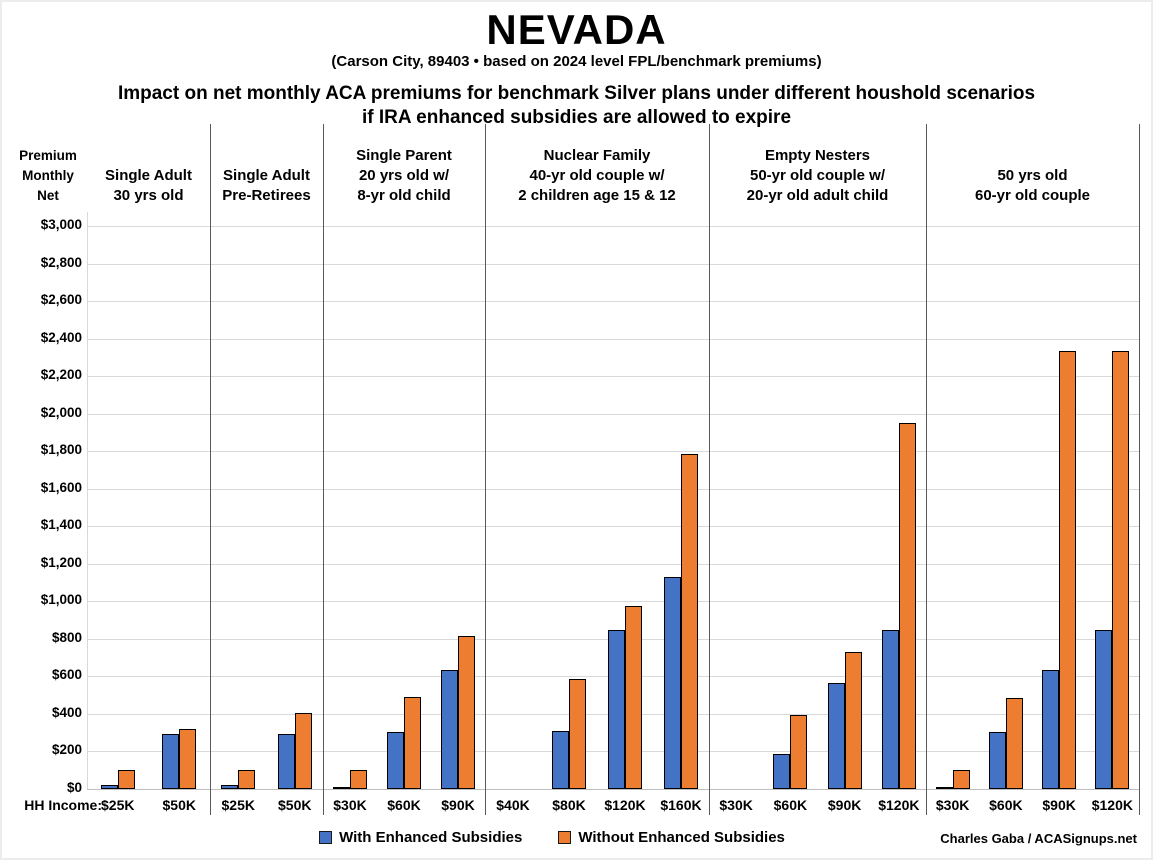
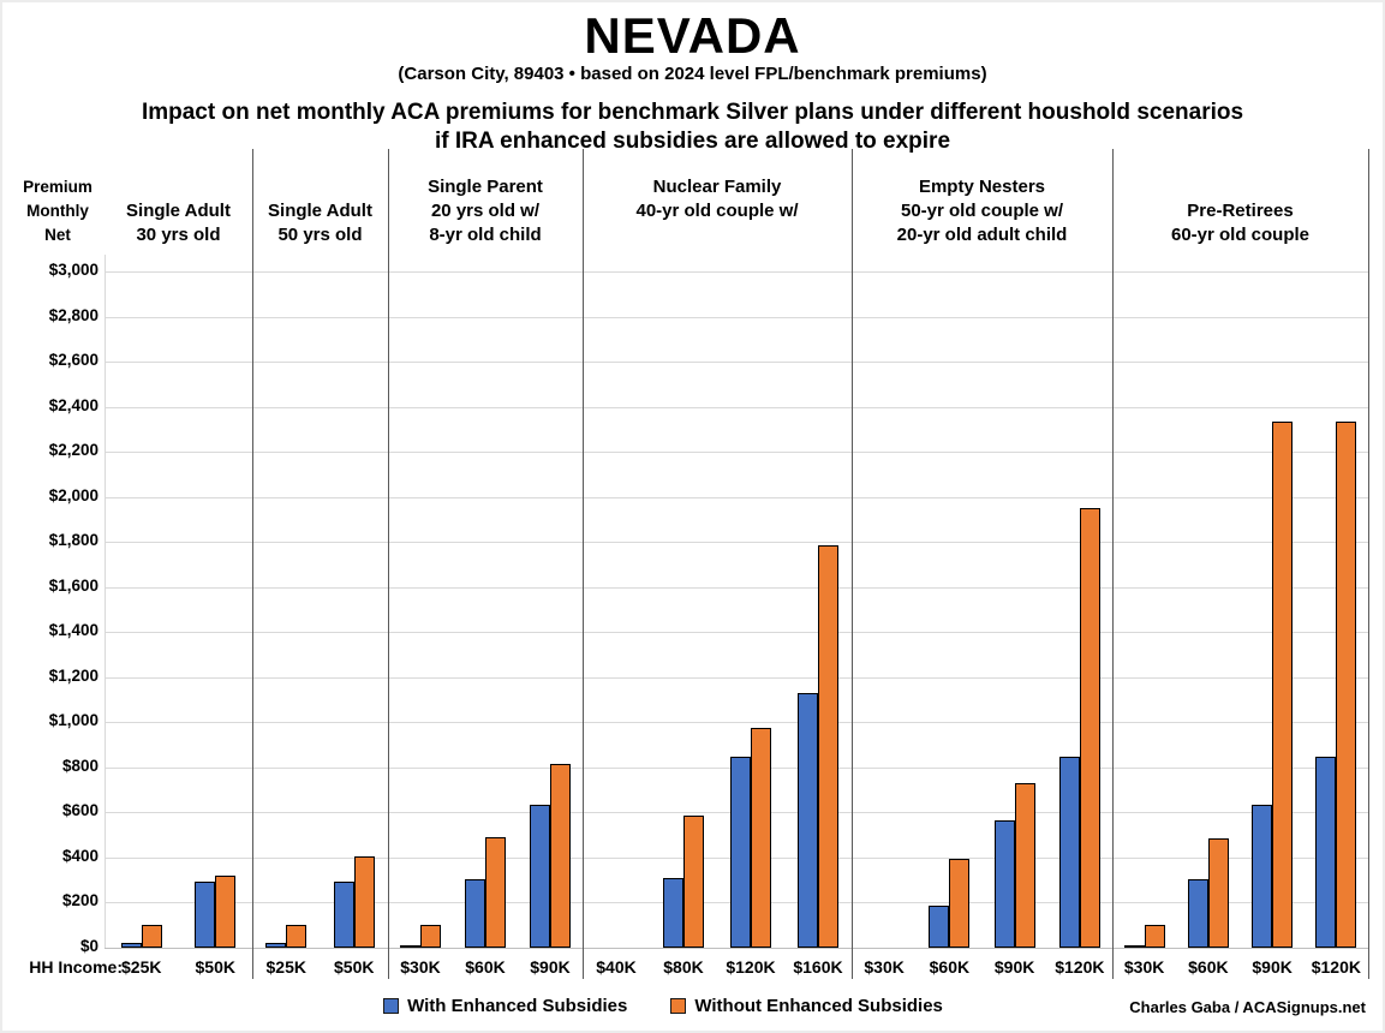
  NEVADA
  (Carson City, 89403 • based on 2024 level FPL/benchmark premiums)
  Impact on net monthly ACA premiums for benchmark Silver plans under different houshold scenarios
  if IRA enhanced subsidies are allowed to expire
  Premium
  Monthly
  Net
  $3,000
  $2,800
  $2,600
  $2,400
  $2,200
  $2,000
  $1,800
  $1,600
  $1,400
  $1,200
  $1,000
  $800
  $600
  $400
  $200
  $0
  Single Adult
  30 yrs old
  Single Adult
- Pre-Retirees
+ 50 yrs old
  Single Parent
  20 yrs old w/
  8-yr old child
  Nuclear Family
  40-yr old couple w/
- 2 children age 15 & 12
  Empty Nesters
  50-yr old couple w/
  20-yr old adult child
- 50 yrs old
+ Pre-Retirees
  60-yr old couple
  HH Income:
  $25K
  $50K
  $25K
  $50K
  $30K
  $60K
  $90K
  $40K
  $80K
  $120K
  $160K
  $30K
  $60K
  $90K
  $120K
  $30K
  $60K
  $90K
  $120K
  With Enhanced Subsidies
  Without Enhanced Subsidies
  Charles Gaba / ACASignups.net
